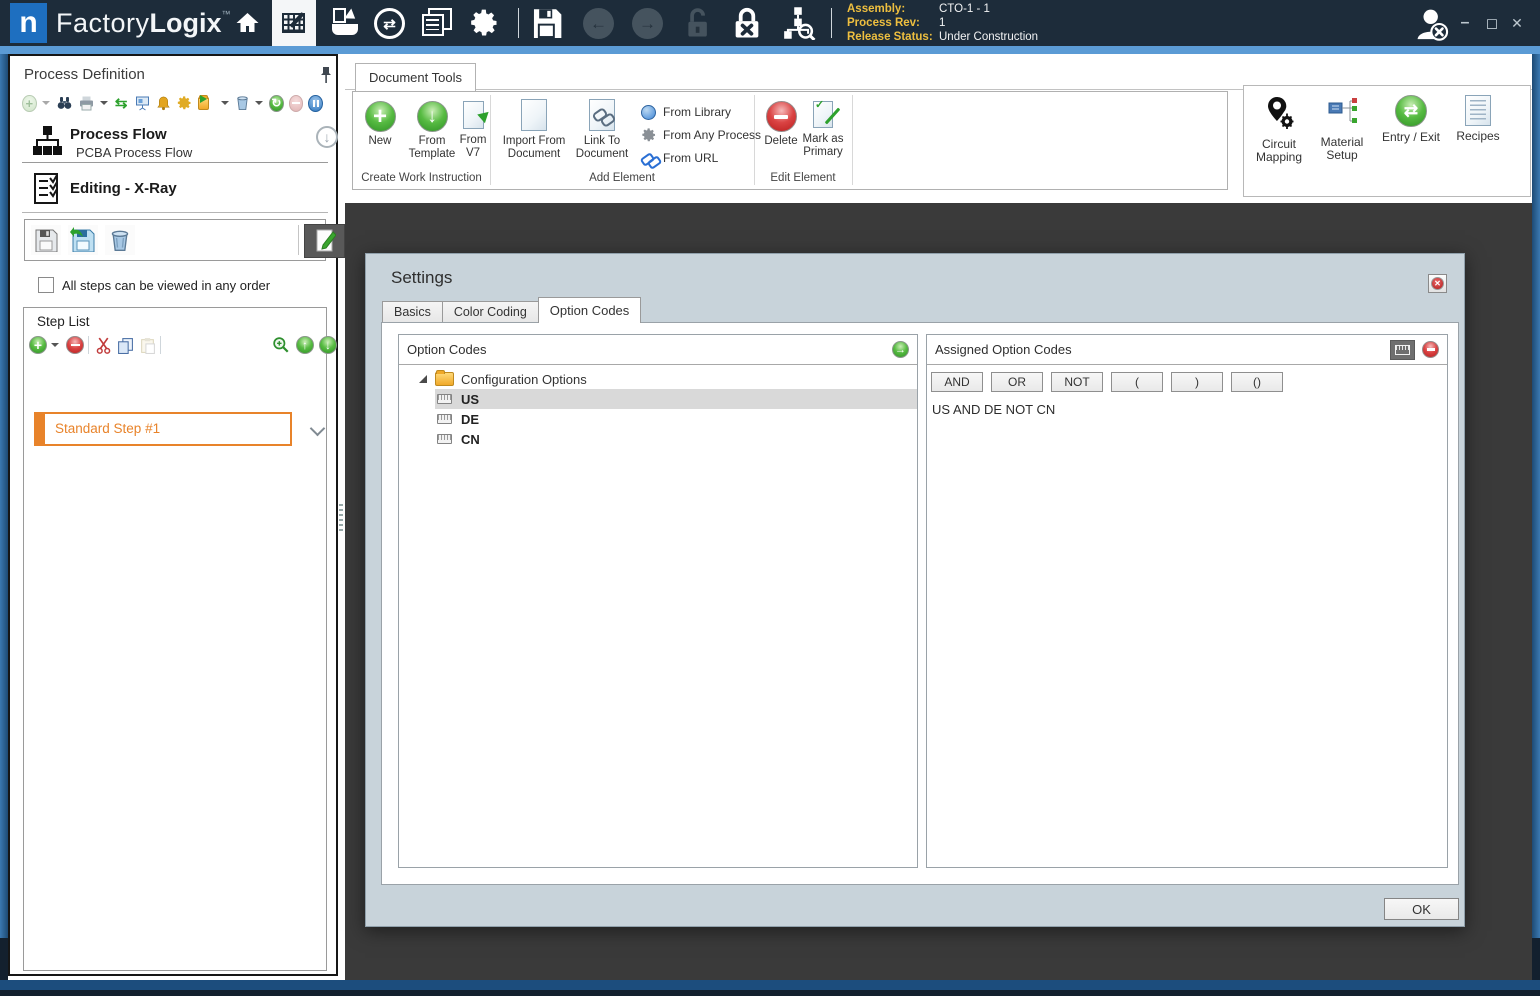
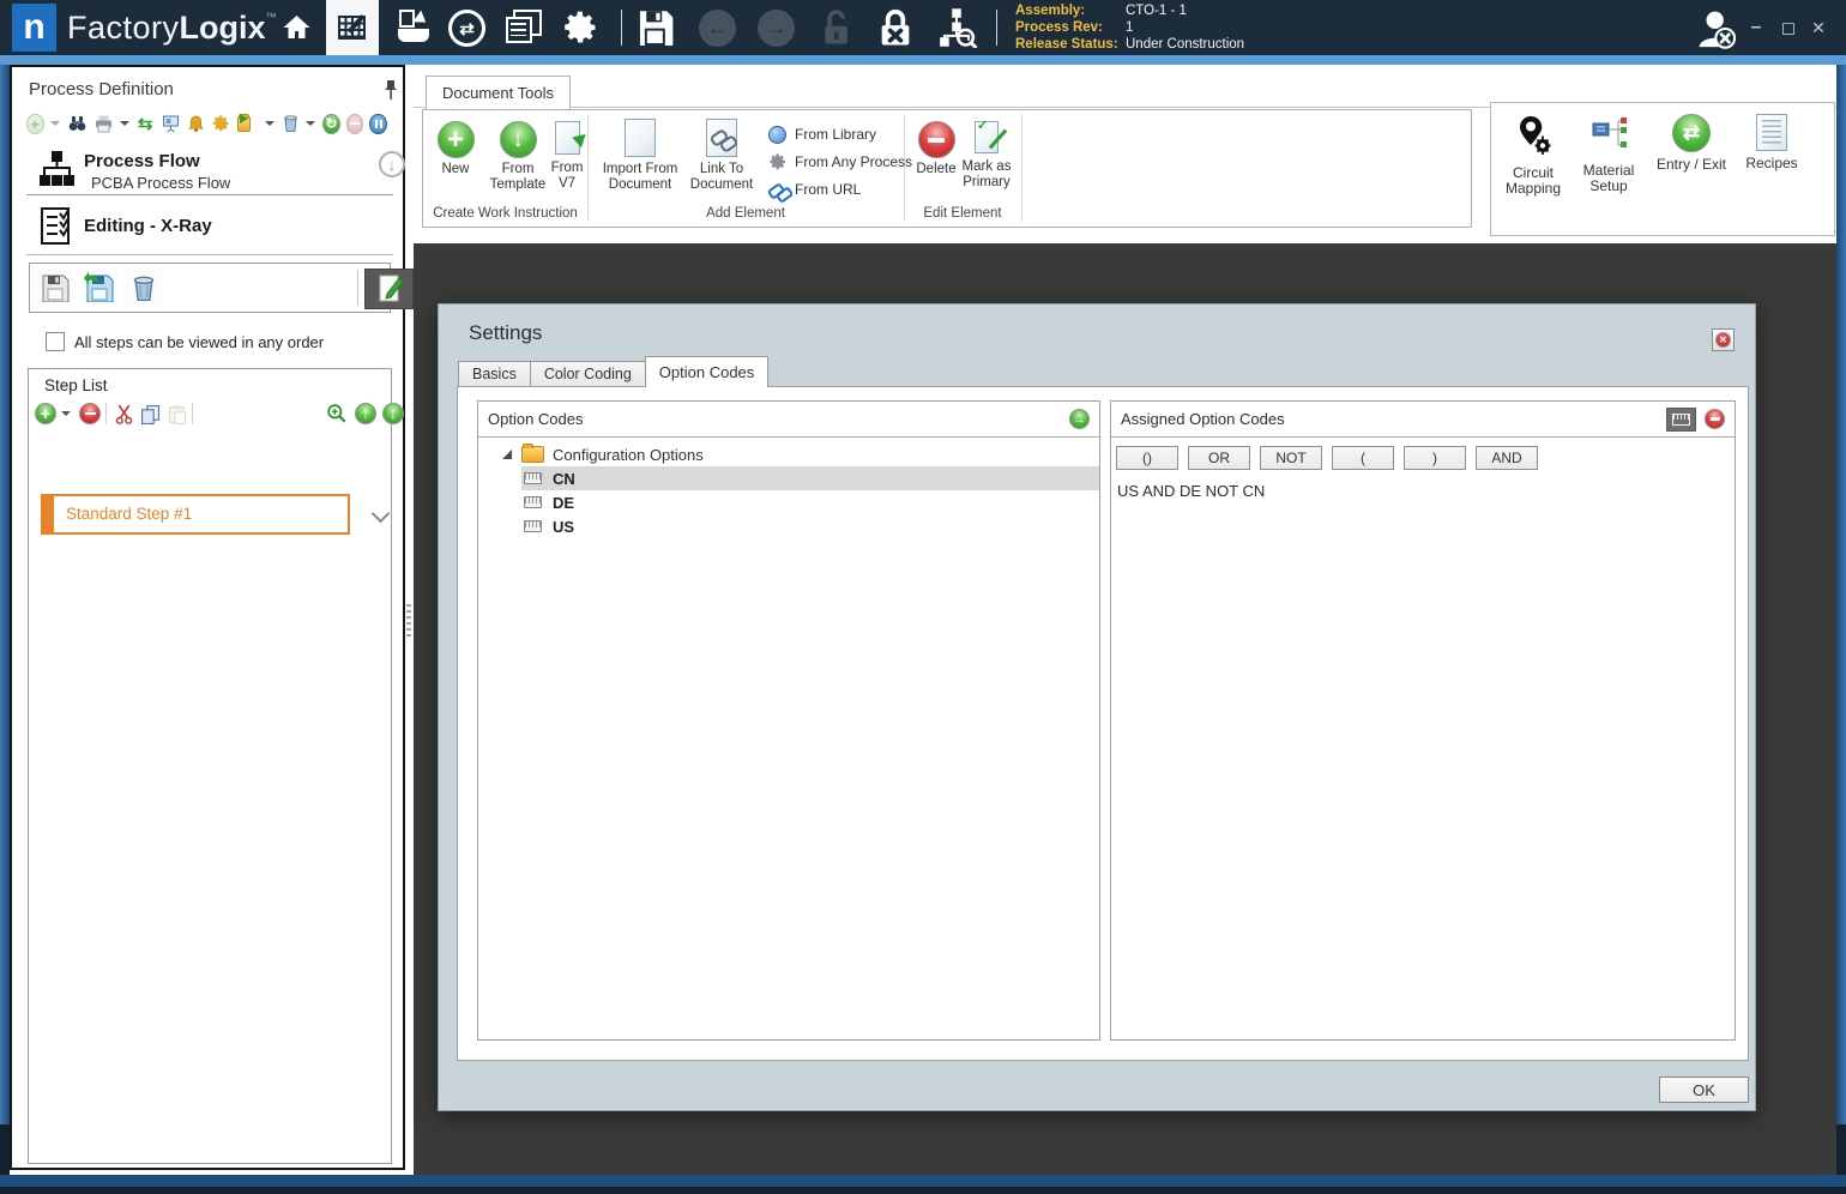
  n
  Factory
  Logix
  ™
  ⇄
  ←
  →
  Assembly:
  CTO-1 - 1
  Process Rev:
  1
  Release Status:
  Under Construction
  –
  ◻
  ✕
  Process Definition
  +
  ⇆
  ↻
  Process Flow
  PCBA Process Flow
  ↓
  Editing - X-Ray
  All steps can be viewed in any order
  Step List
  +
  ↑
  ↓
  Standard Step #1
  Document Tools
  +
  New
  ↓
  From Template
  From V7
  Create Work Instruction
  Import From Document
  Link To Document
  From Library
  From Any Process
  From URL
  Add Element
  Delete
  ✓
  Mark as Primary
  Edit Element
  Circuit Mapping
  Material Setup
  ⇄
  Entry / Exit
  Recipes
  Settings
  ✕
  Basics
  Color Coding
  Option Codes
  Option Codes
  →
  Configuration Options
- US
+ CN
  DE
- CN
+ US
  Assigned Option Codes
- AND
+ ()
  OR
  NOT
  (
  )
- ()
+ AND
  US AND DE NOT CN
  OK
